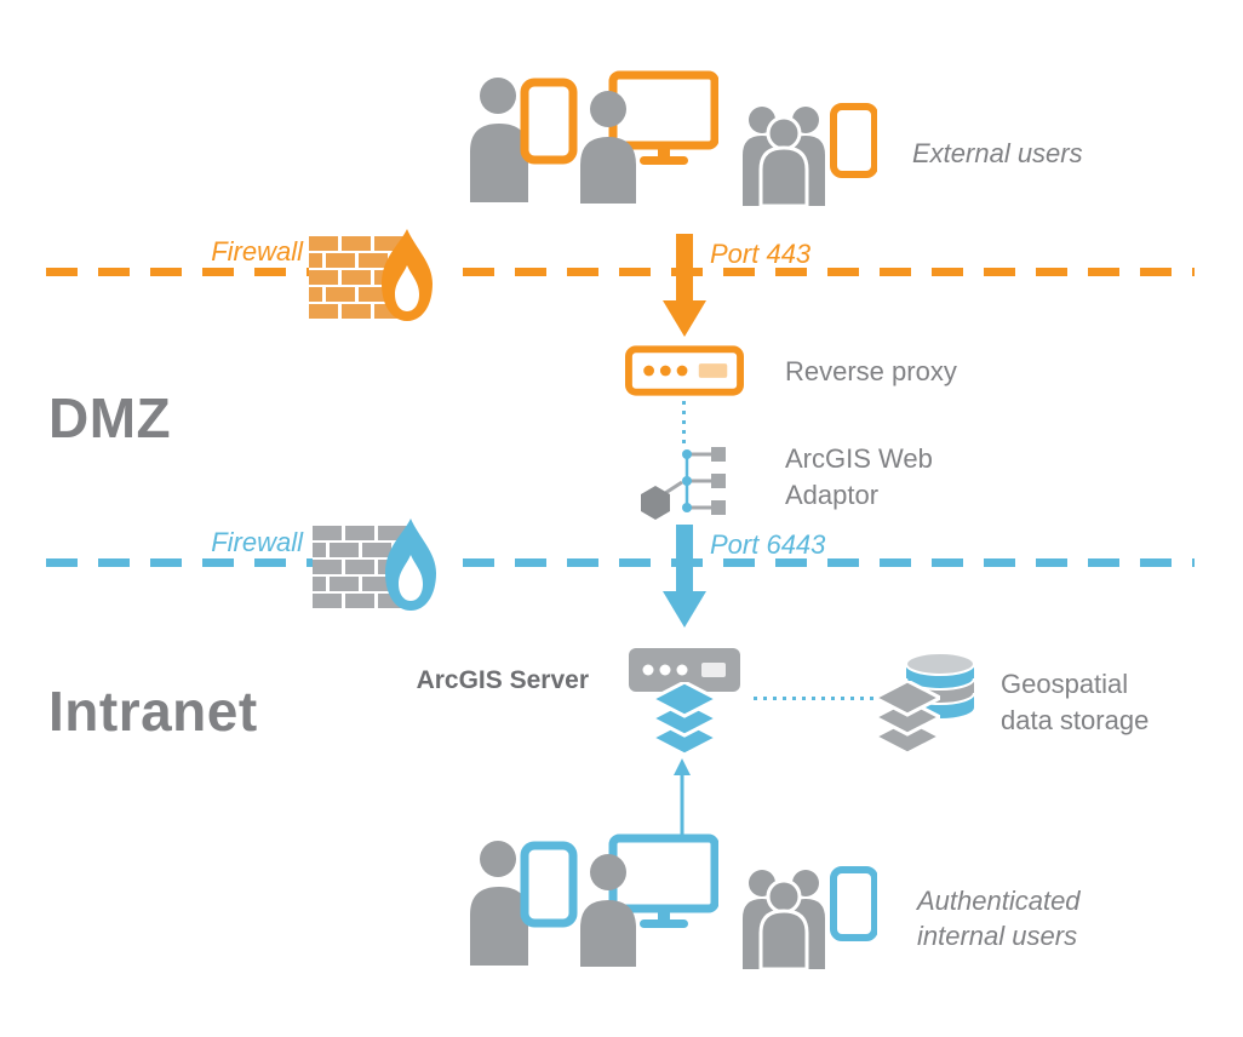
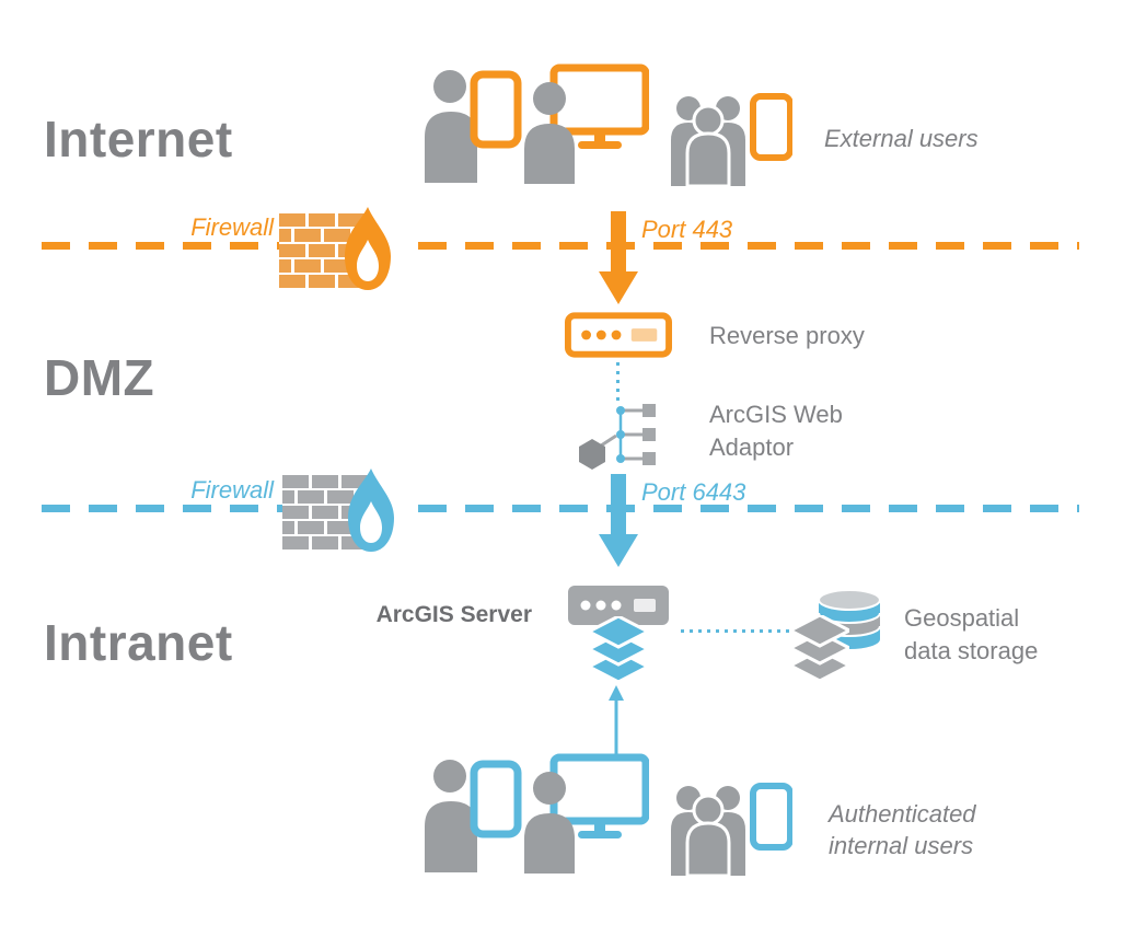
+ Internet
  DMZ
  Intranet
  External users
  Firewall
  Port 443
  Reverse proxy
  ArcGIS Web
  Adaptor
  Firewall
  Port 6443
  ArcGIS Server
  Geospatial
  data storage
  Authenticated
  internal users
